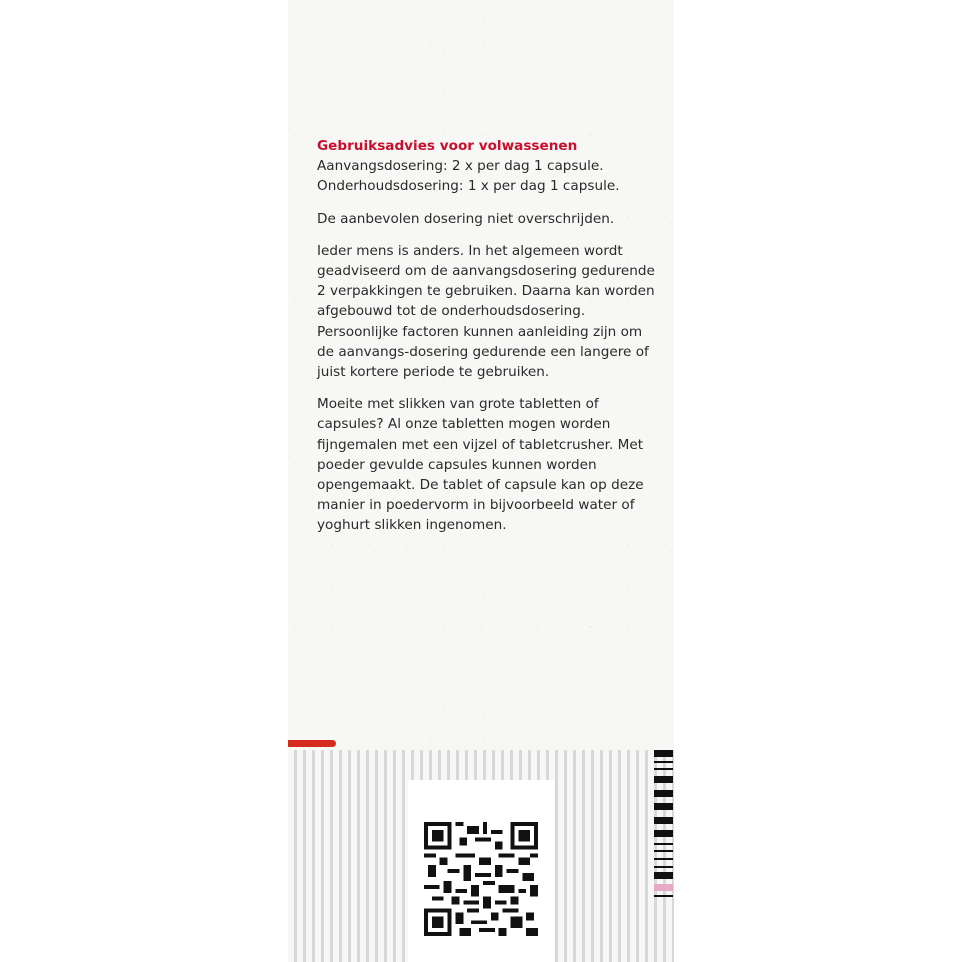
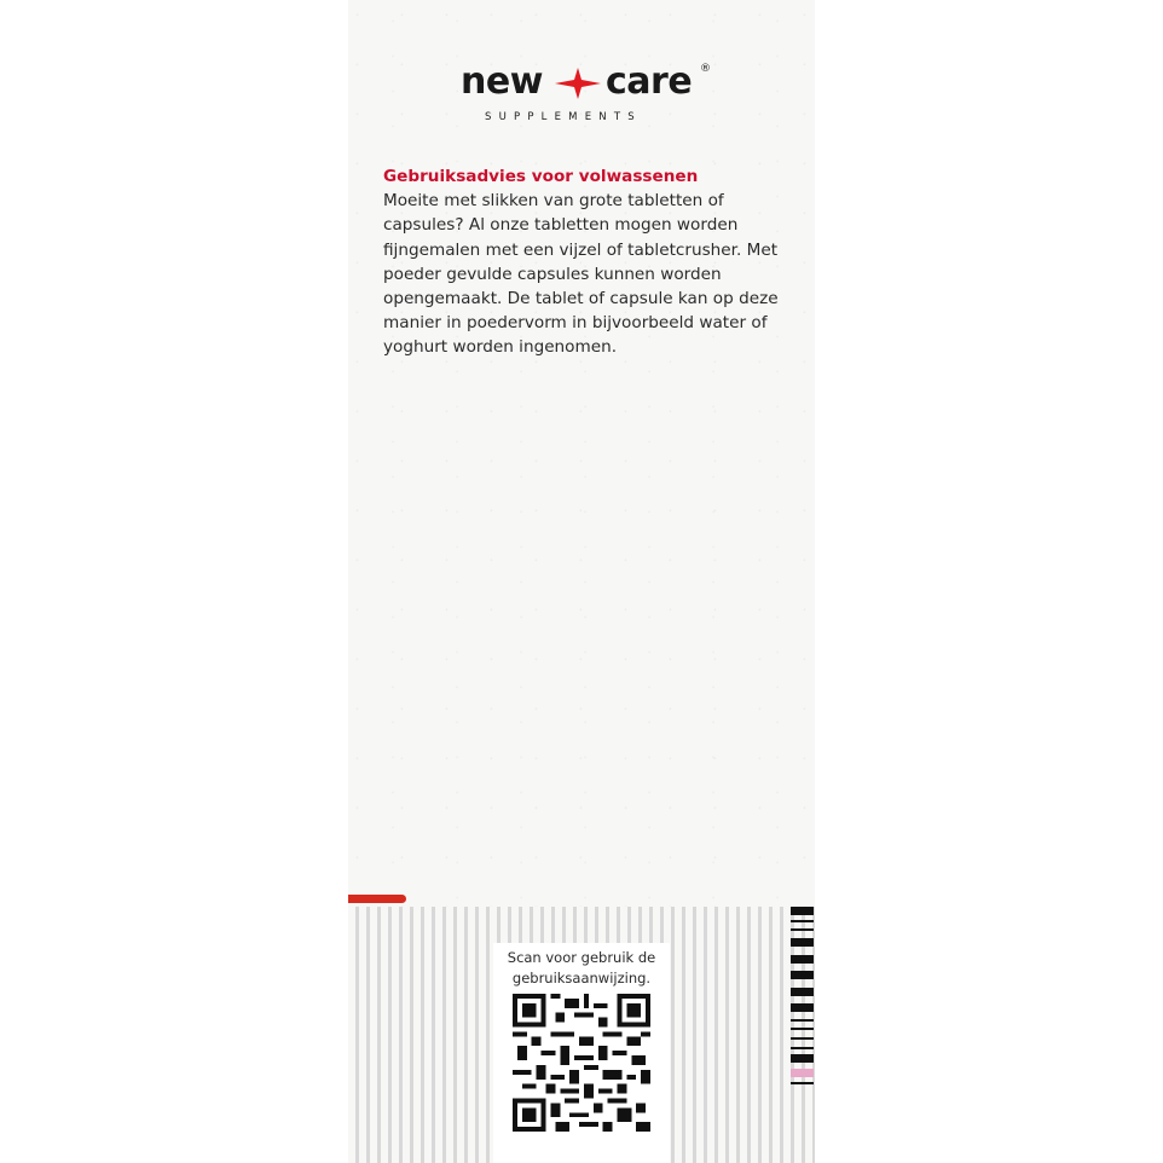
+ new
+ care
+ ®
+ SUPPLEMENTS
  Gebruiksadvies voor volwassenen
- Aanvangsdosering: 2 x per dag 1 capsule.
- Onderhoudsdosering: 1 x per dag 1 capsule.
- De aanbevolen dosering niet overschrijden.
- Ieder mens is anders. In het algemeen wordt geadviseerd om de aanvangsdosering gedurende 2 verpakkingen te gebruiken. Daarna kan worden afgebouwd tot de onderhoudsdosering. Persoonlijke factoren kunnen aanleiding zijn om de aanvangs-dosering gedurende een langere of juist kortere periode te gebruiken.
- Moeite met slikken van grote tabletten of capsules? Al onze tabletten mogen worden fijngemalen met een vijzel of tabletcrusher. Met poeder gevulde capsules kunnen worden opengemaakt. De tablet of capsule kan op deze manier in poedervorm in bijvoorbeeld water of yoghurt slikken ingenomen.
+ Moeite met slikken van grote tabletten of capsules? Al onze tabletten mogen worden fijngemalen met een vijzel of tabletcrusher. Met poeder gevulde capsules kunnen worden opengemaakt. De tablet of capsule kan op deze manier in poedervorm in bijvoorbeeld water of yoghurt worden ingenomen.
+ Scan voor gebruik de
+ gebruiksaanwijzing.
